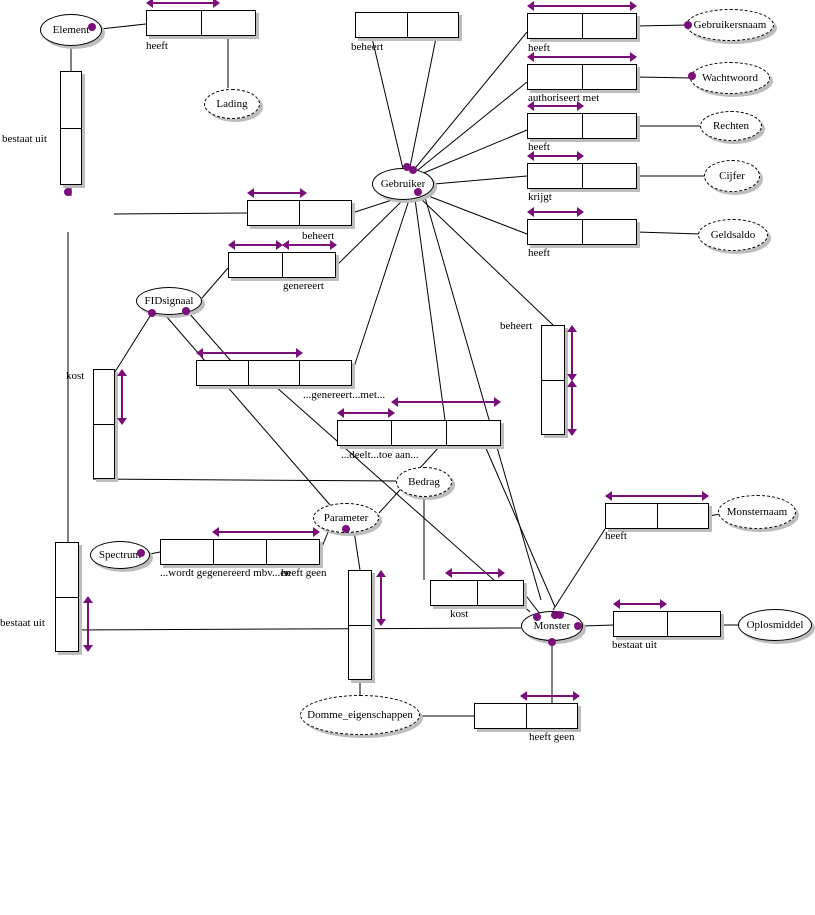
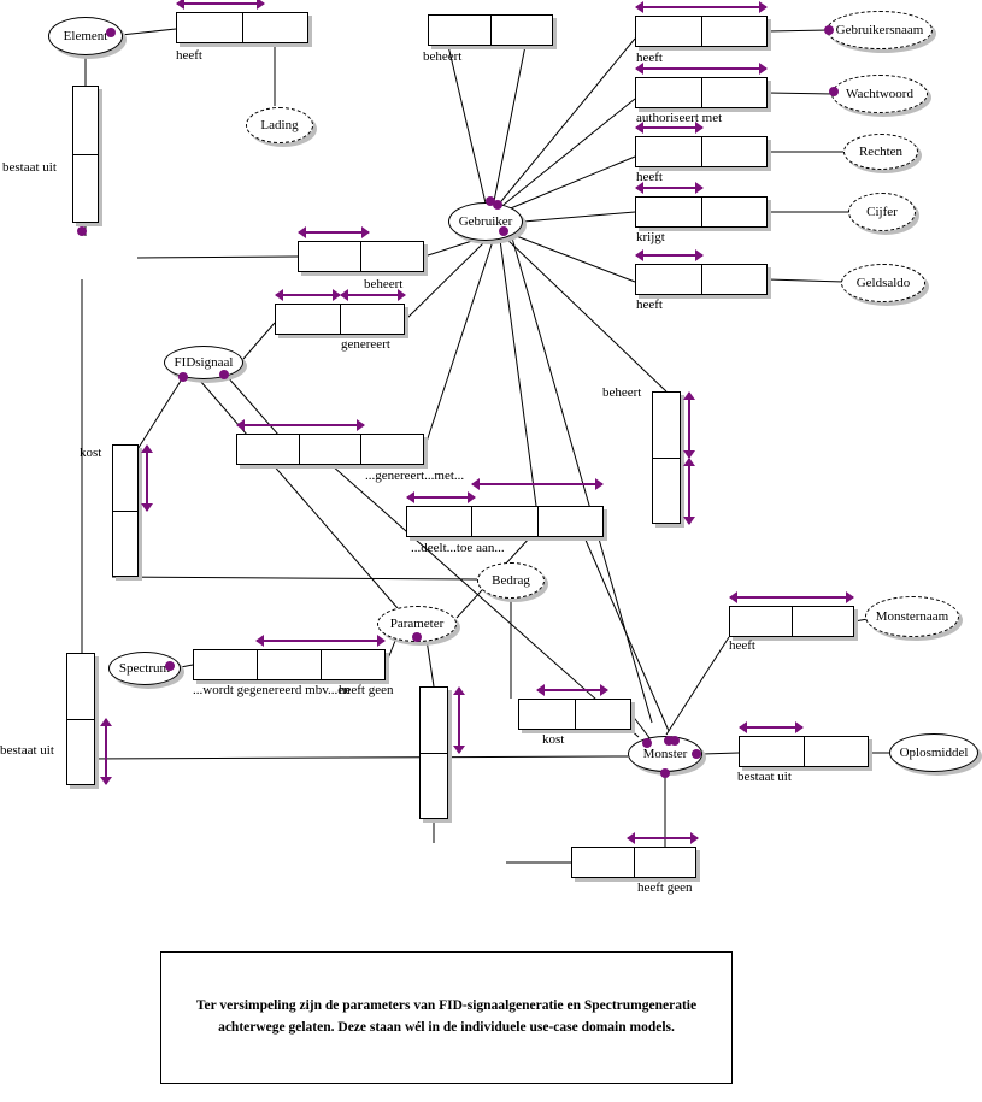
  Element
  Lading
  Gebruiker
  Gebruikersnaam
  Wachtwoord
  Rechten
  Cijfer
  Geldsaldo
  FIDsignaal
  Bedrag
  Parameter
  Spectru
  Monster
  Monsternaam
  Oplosmiddel
- Domme_eigenschappen
  heeft
  bestaat uit
  beheert
  heeft
  authoriseert met
  heeft
  krijgt
  heeft
  beheert
  genereert
  kost
  ...genereert...met...
  ...deelt...toe aan...
  beheert
  ...wordt gegenereerd mbv...en
  heeft geen
  bestaat uit
  kost
  heeft
  bestaat uit
  heeft geen
+ Ter versimpeling zijn de parameters van FID-signaalgeneratie en Spectrumgeneratie achterwege gelaten. Deze staan wél in de individuele use-case domain models.
